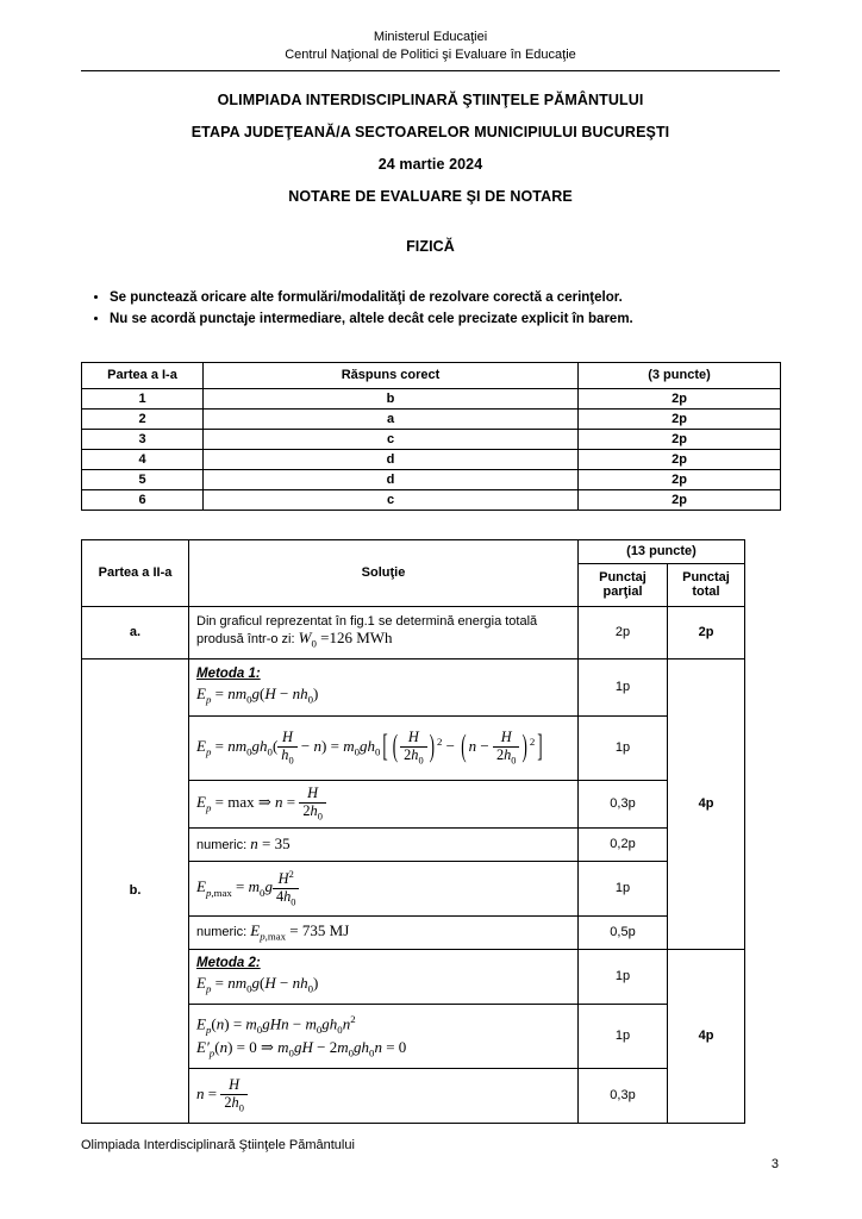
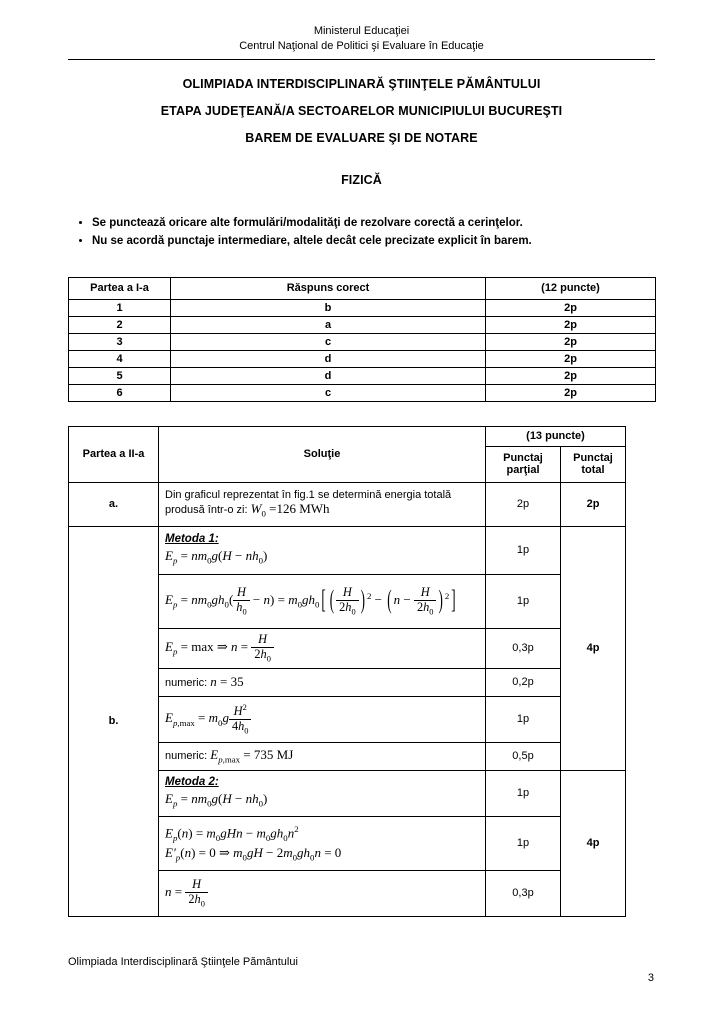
  Ministerul Educaţiei
  Centrul Naţional de Politici şi Evaluare în Educaţie
  OLIMPIADA INTERDISCIPLINARĂ ŞTIINŢELE PĂMÂNTULUI
  ETAPA JUDEŢEANĂ/A SECTOARELOR MUNICIPIULUI BUCUREŞTI
- 24 martie 2024
- NOTARE DE EVALUARE ŞI DE NOTARE
+ BAREM DE EVALUARE ŞI DE NOTARE
  FIZICĂ
  Se punctează oricare alte formulări/modalităţi de rezolvare corectă a cerinţelor.
  Nu se acordă punctaje intermediare, altele decât cele precizate explicit în barem.
- Partea a I-a	Răspuns corect	(3 puncte)
+ Partea a I-a	Răspuns corect	(12 puncte)
  1	b	2p
  2	a	2p
  3	c	2p
  4	d	2p
  5	d	2p
  6	c	2p
  Partea a II-a	Soluţie	(13 puncte)
  Punctaj parţial	Punctaj total
  a.	Din graficul reprezentat în fig.1 se determină energia totală produsă într-o zi: W0 =126 MWh	2p	2p
  b.	Metoda 1: Ep = nm0g(H − nh0)	1p	4p
  Ep = nm0gh0(Hh0 − n) = m0gh0[ ( H2h0) 2 − ( n − H2h0) 2 ]	1p
  Ep = max ⇒ n = H2h0	0,3p
  numeric: n = 35	0,2p
  Ep,max = m0g H24h0	1p
  numeric: Ep,max = 735 MJ	0,5p
  Metoda 2: Ep = nm0g(H − nh0)	1p	4p
  Ep(n) = m0gHn − m0gh0n2 E′p(n) = 0 ⇒ m0gH − 2m0gh0n = 0	1p
  n = H2h0	0,3p
  Olimpiada Interdisciplinară Ştiinţele Pământului
  3
